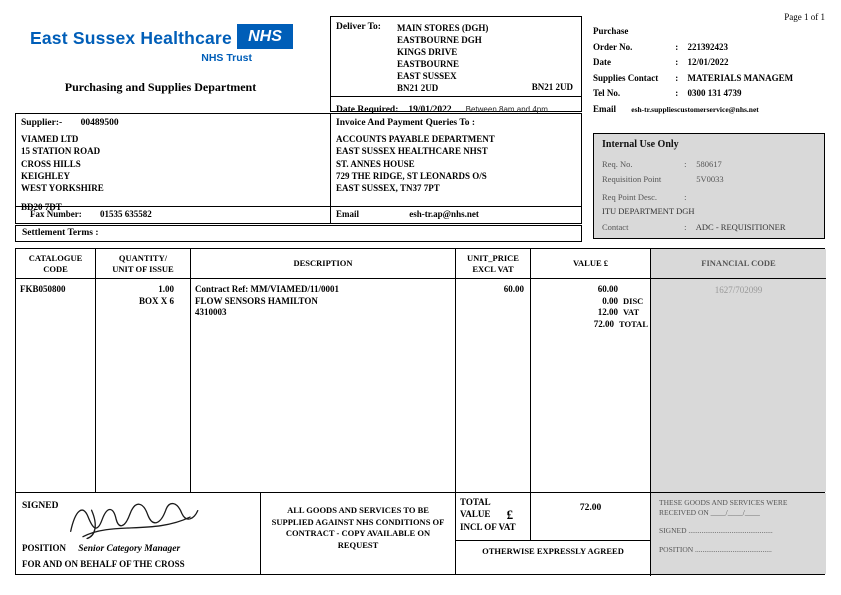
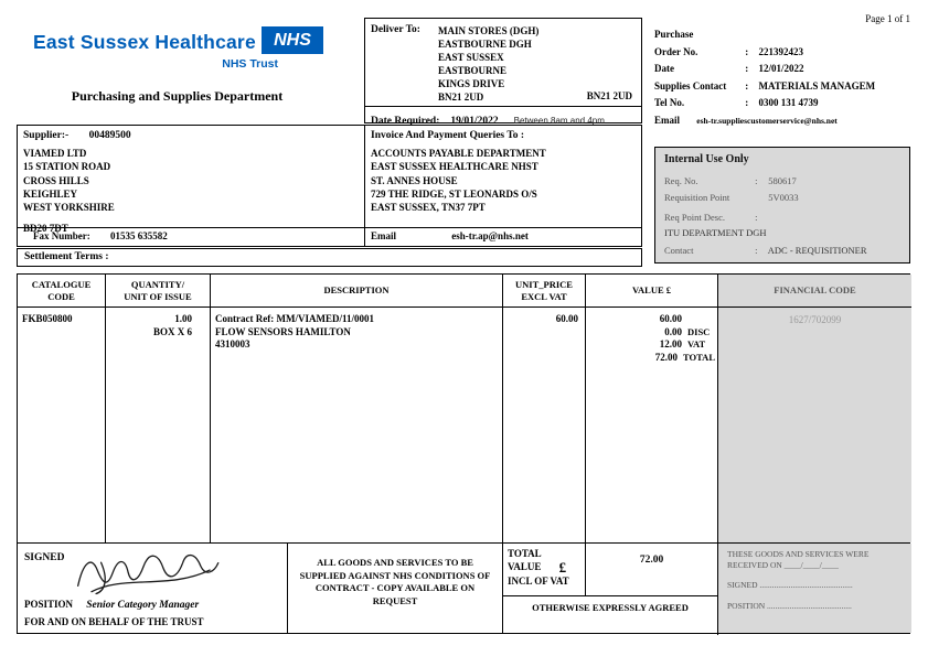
  Page 1 of 1
  East Sussex Healthcare
  NHS
  NHS Trust
  Purchasing and Supplies Department
  Deliver To:
  MAIN STORES (DGH)
  EASTBOURNE DGH
- KINGS DRIVE
+ EAST SUSSEX
  EASTBOURNE
- EAST SUSSEX
+ KINGS DRIVE
  BN21 2UD
  BN21 2UD
  Date Required: 19/01/2022 Between 8am and 4pm
  Purchase
  Order No. : 221392423
  Date : 12/01/2022
  Supplies Contact : MATERIALS MANAGEM
  Tel No. : 0300 131 4739
  Email esh-tr.suppliescustomerservice@nhs.net
  Supplier:- 00489500
  VIAMED LTD
  15 STATION ROAD
  CROSS HILLS
  KEIGHLEY
  WEST YORKSHIRE
  BD20 7DT
  Fax Number: 01535 635582
  Invoice And Payment Queries To :
  ACCOUNTS PAYABLE DEPARTMENT
  EAST SUSSEX HEALTHCARE NHST
  ST. ANNES HOUSE
  729 THE RIDGE, ST LEONARDS O/S
  EAST SUSSEX, TN37 7PT
  Email esh-tr.ap@nhs.net
  Internal Use Only
  Req. No. : 580617
  Requisition Point 5V0033
  Req Point Desc. :
  ITU DEPARTMENT DGH
  Contact : ADC - REQUISITIONER
  Settlement Terms :
  CATALOGUE
  CODE
  FKB050800
  QUANTITY/
  UNIT OF ISSUE
  1.00
  BOX X 6
  DESCRIPTION
  Contract Ref: MM/VIAMED/11/0001
  FLOW SENSORS HAMILTON
  4310003
  UNIT_PRICE
  EXCL VAT
  60.00
  VALUE £
  60.00
  0.00
  DISC
  12.00
  VAT
  72.00
  TOTAL
  FINANCIAL CODE
  1627/702099
  SIGNED
  POSITION Senior Category Manager
- FOR AND ON BEHALF OF THE CROSS
+ FOR AND ON BEHALF OF THE TRUST
  ALL GOODS AND SERVICES TO BE
  SUPPLIED AGAINST NHS CONDITIONS OF
  CONTRACT - COPY AVAILABLE ON REQUEST
  TOTAL
  VALUE £
  INCL OF VAT
  72.00
  OTHERWISE EXPRESSLY AGREED
  THESE GOODS AND SERVICES WERE
  RECEIVED ON ____/____/____
  SIGNED .............................................
  POSITION .........................................
